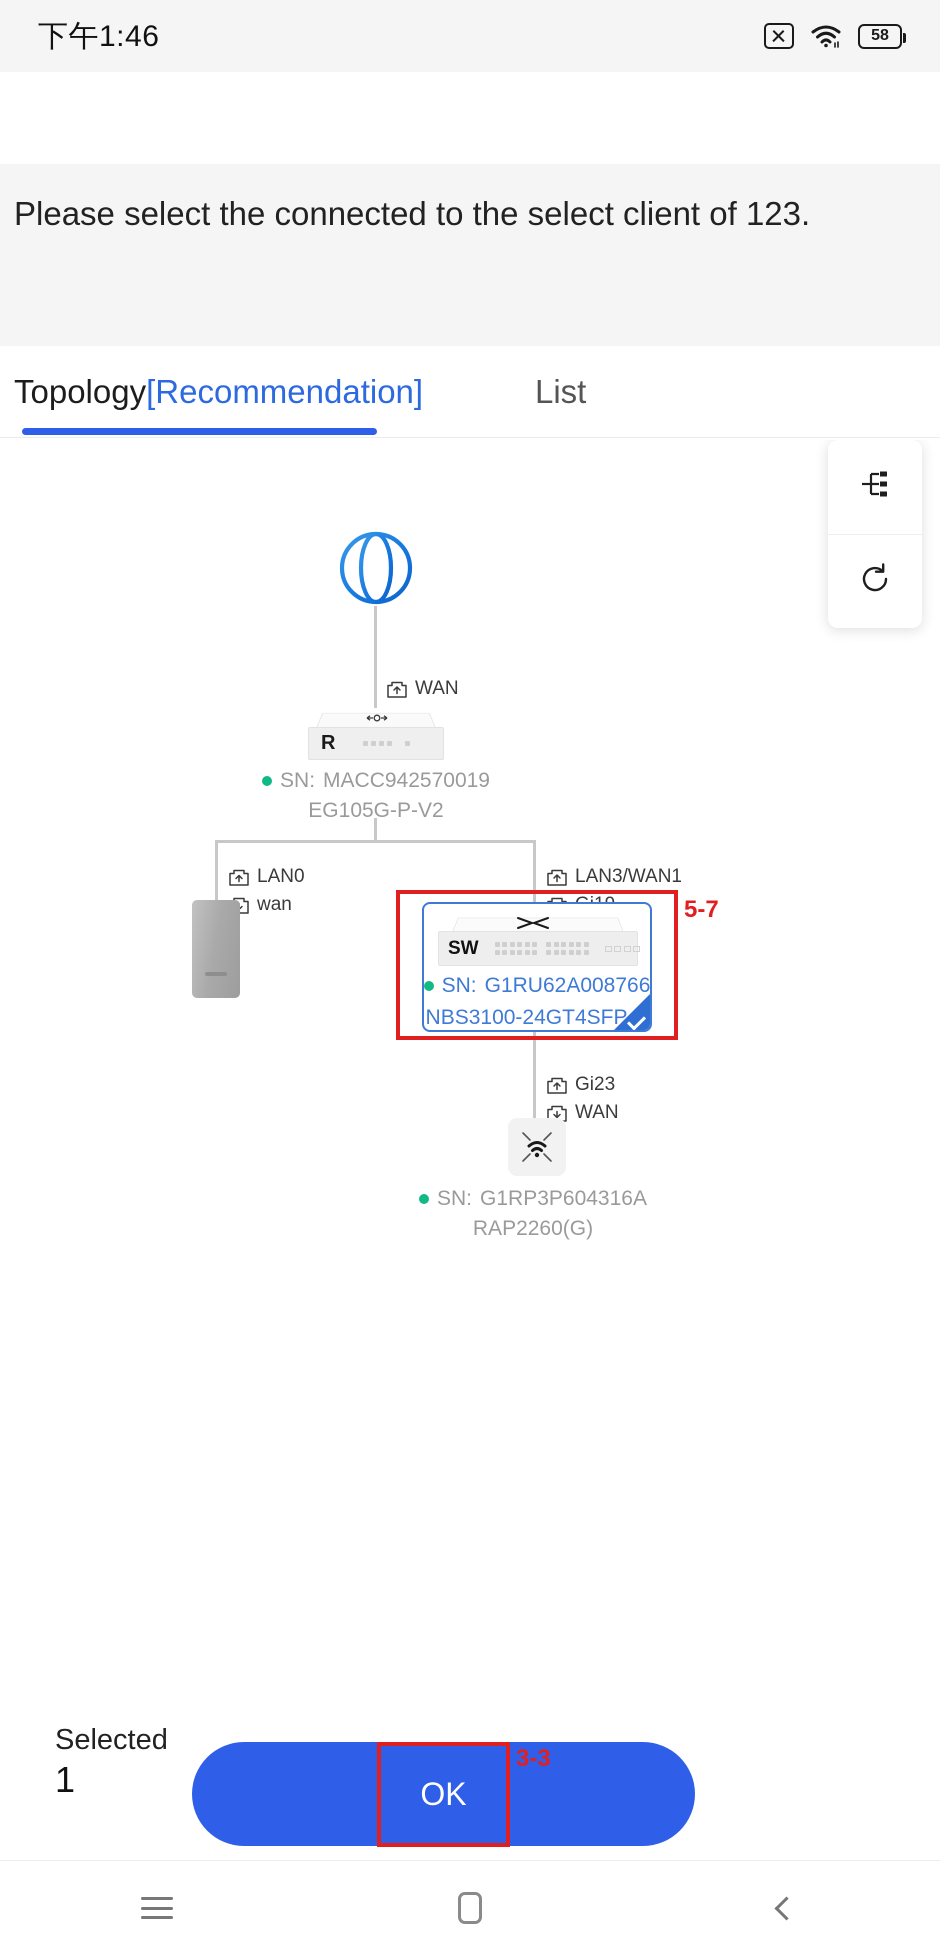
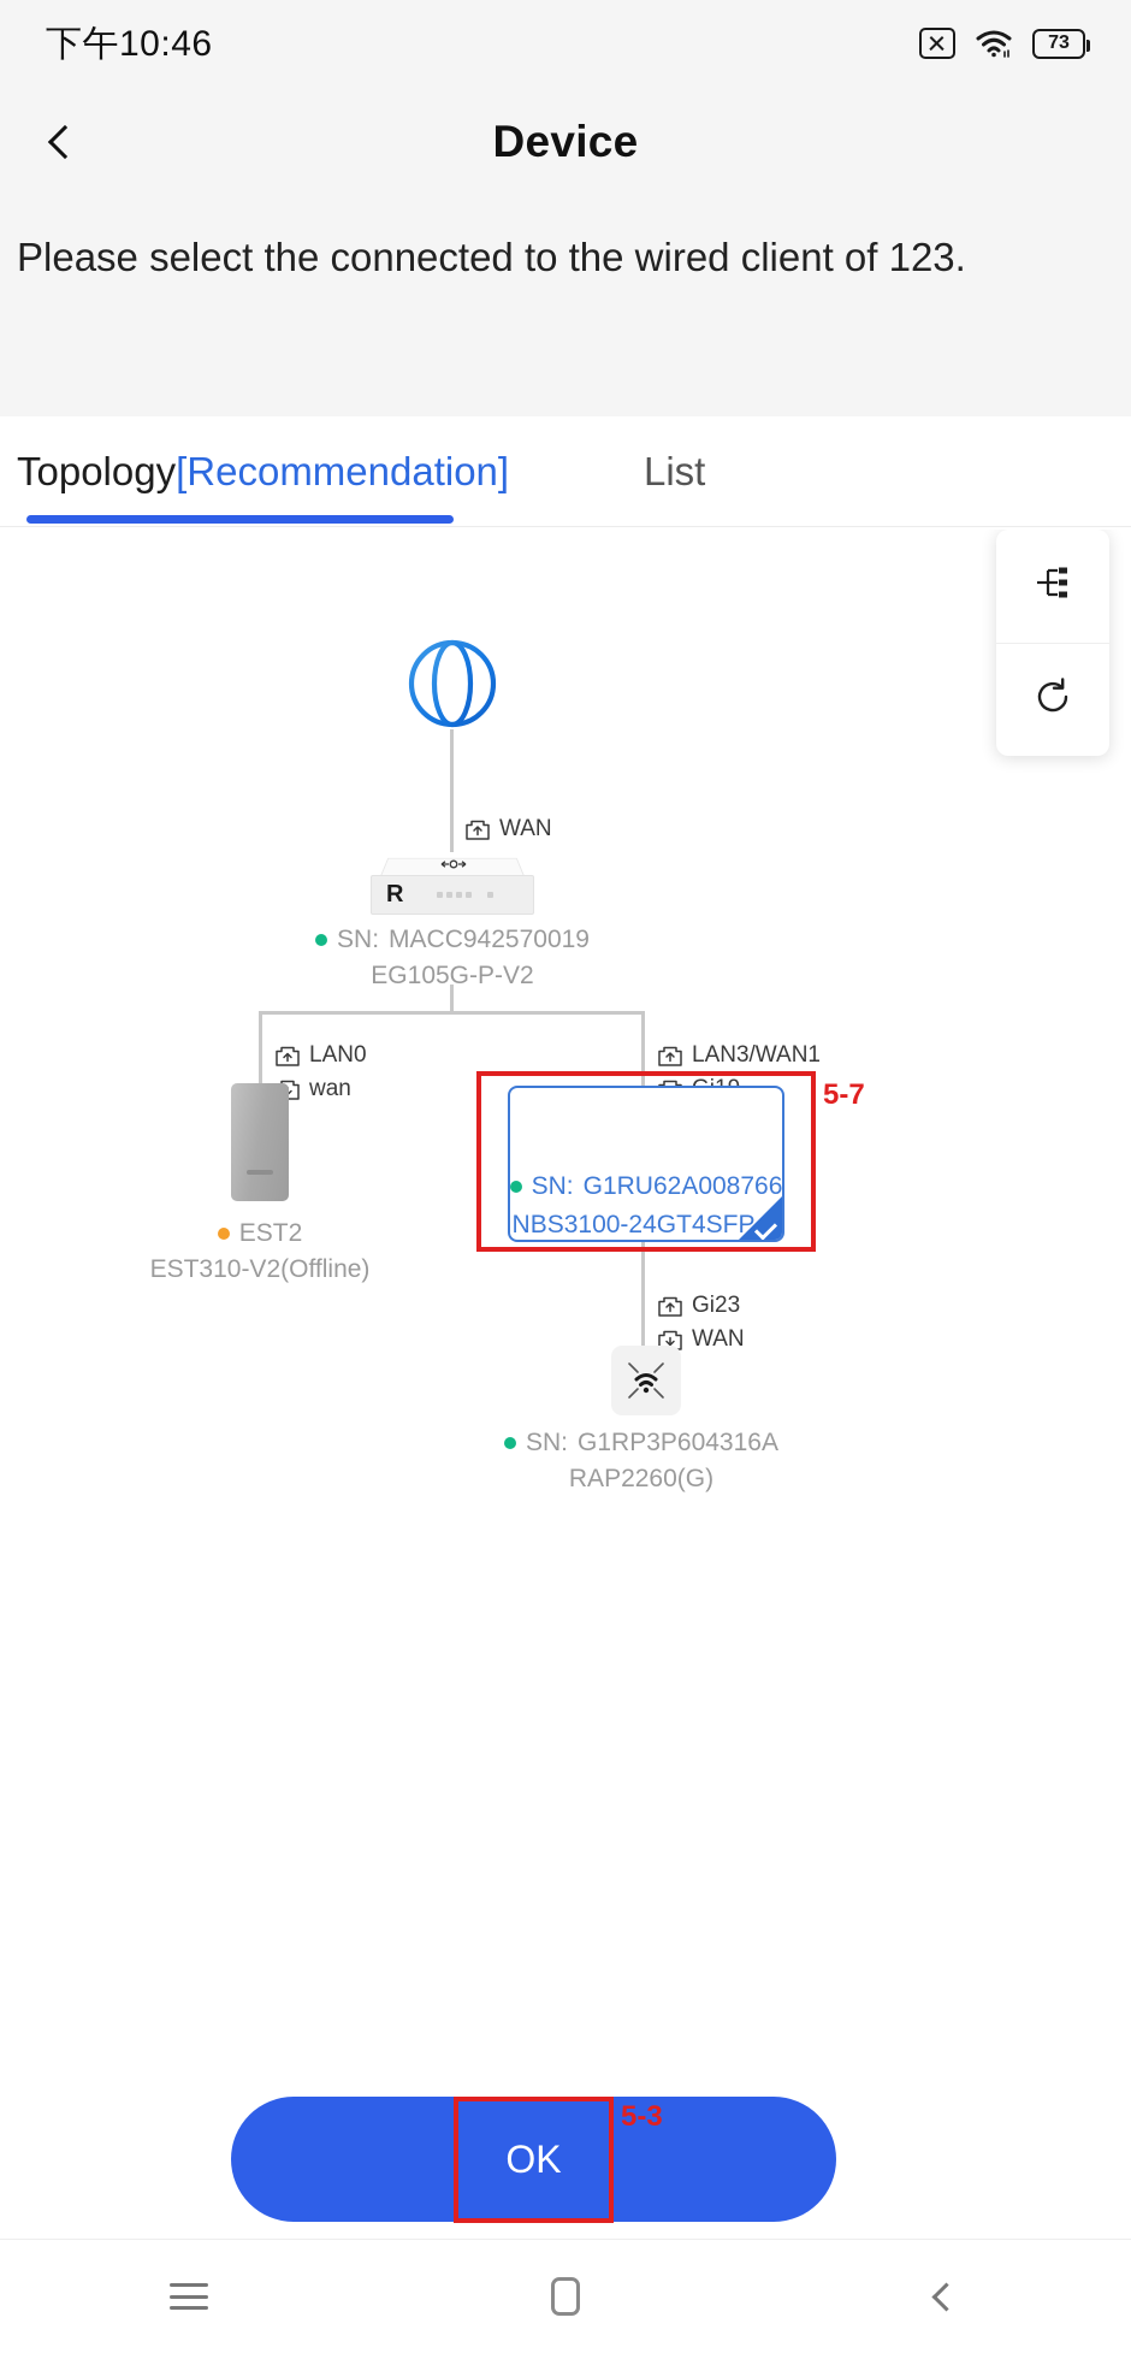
- 下午1:46
+ 下午10:46
- 58
+ 73
+ Device
- Please select the connected to the select client of 123.
+ Please select the connected to the wired client of 123.
  Topology
  [Recommendation]
  List
  WAN
  R
  SN:
  MACC942570019
  EG105G-P-V2
  LAN0
  wan
+ EST2
+ EST310-V2(Offline)
  LAN3/WAN1
- SW
  SN:
  G1RU62A008766
  NBS3100-24GT4SFP-P
  Gi23
  WAN
  SN:
  G1RP3P604316A
  RAP2260(G)
  5-7
- Selected
- 1
  OK
- 3-3
+ 5-3
